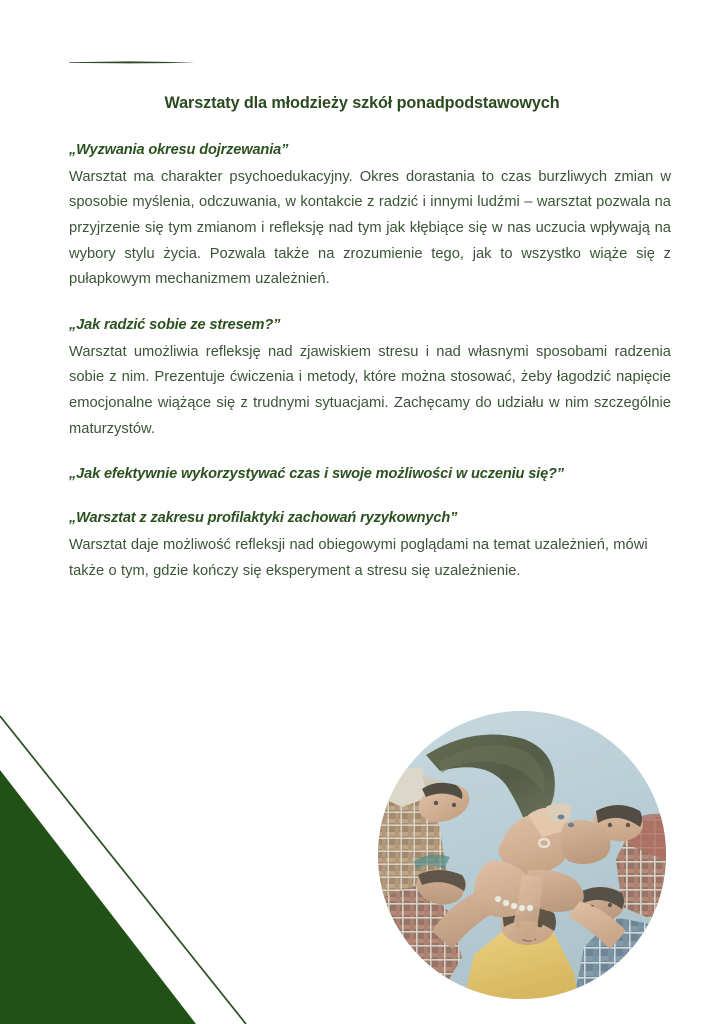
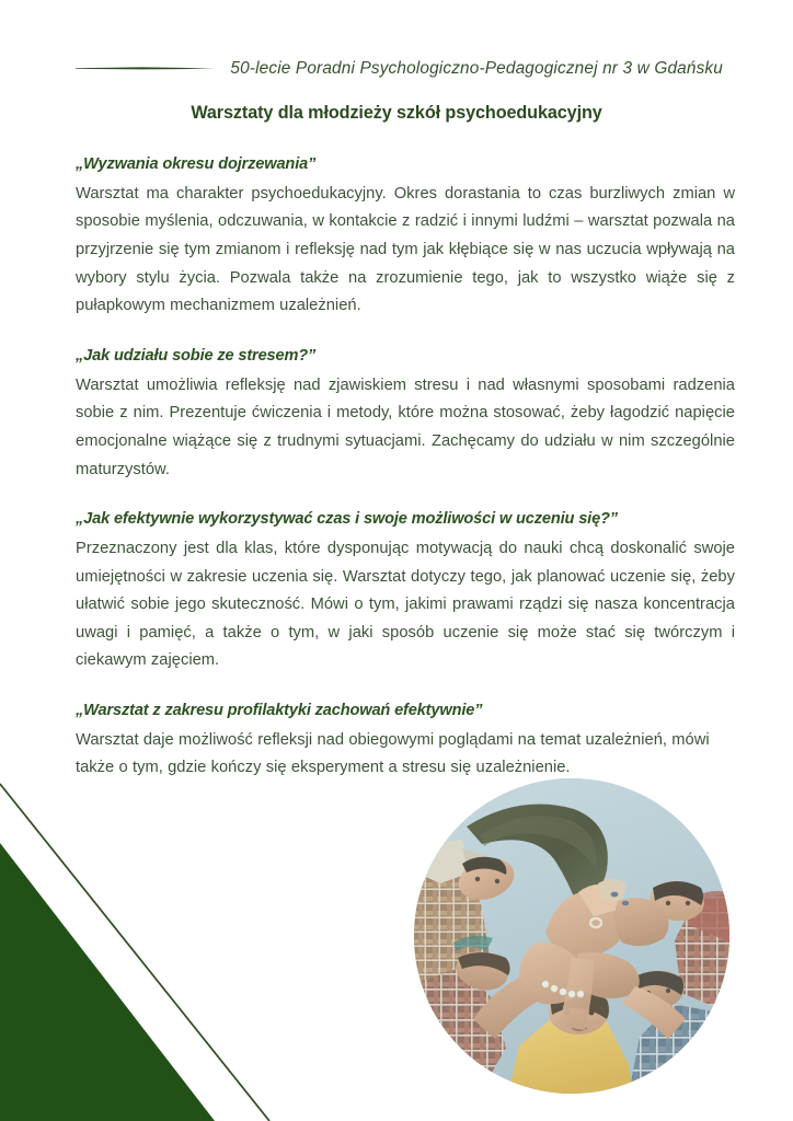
+ 50-lecie Poradni Psychologiczno-Pedagogicznej nr 3 w Gdańsku
- Warsztaty dla młodzieży szkół ponadpodstawowych
+ Warsztaty dla młodzieży szkół psychoedukacyjny
  „Wyzwania okresu dojrzewania”
  Warsztat ma charakter psychoedukacyjny. Okres dorastania to czas burzliwych zmian w sposobie myślenia, odczuwania, w kontakcie z radzić i innymi ludźmi – warsztat pozwala na przyjrzenie się tym zmianom i refleksję nad tym jak kłębiące się w nas uczucia wpływają na wybory stylu życia. Pozwala także na zrozumienie tego, jak to wszystko wiąże się z pułapkowym mechanizmem uzależnień.
- „Jak radzić sobie ze stresem?”
+ „Jak udziału sobie ze stresem?”
  Warsztat umożliwia refleksję nad zjawiskiem stresu i nad własnymi sposobami radzenia sobie z nim. Prezentuje ćwiczenia i metody, które można stosować, żeby łagodzić napięcie emocjonalne wiążące się z trudnymi sytuacjami. Zachęcamy do udziału w nim szczególnie maturzystów.
  „Jak efektywnie wykorzystywać czas i swoje możliwości w uczeniu się?”
+ Przeznaczony jest dla klas, które dysponując motywacją do nauki chcą doskonalić swoje umiejętności w zakresie uczenia się. Warsztat dotyczy tego, jak planować uczenie się, żeby ułatwić sobie jego skuteczność. Mówi o tym, jakimi prawami rządzi się nasza koncentracja uwagi i pamięć, a także o tym, w jaki sposób uczenie się może stać się twórczym i ciekawym zajęciem.
- „Warsztat z zakresu profilaktyki zachowań ryzykownych”
+ „Warsztat z zakresu profilaktyki zachowań efektywnie”
  Warsztat daje możliwość refleksji nad obiegowymi poglądami na temat uzależnień, mówi także o tym, gdzie kończy się eksperyment a stresu się uzależnienie.
